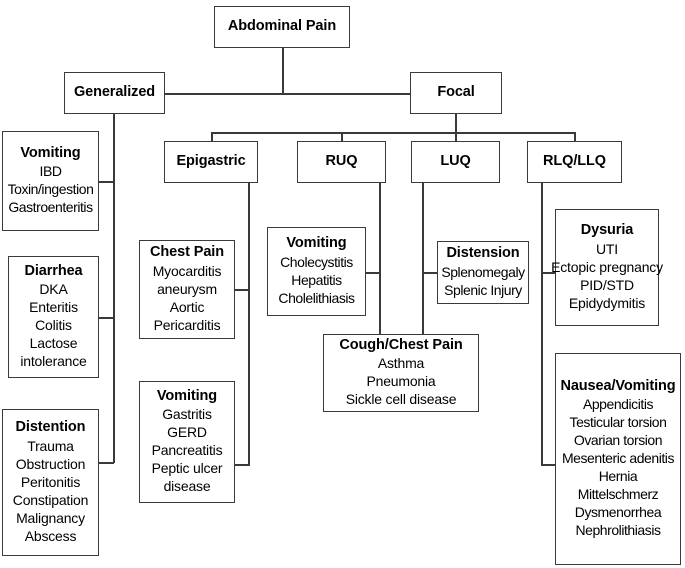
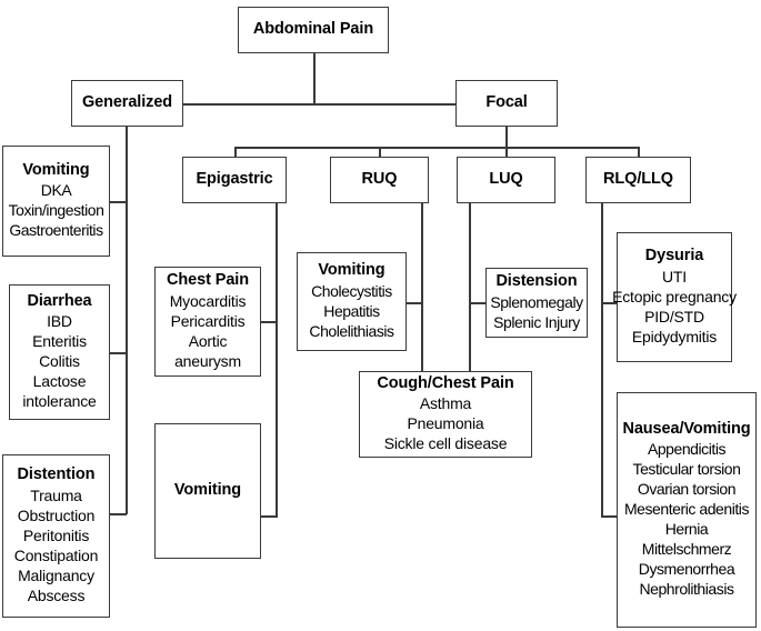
  Abdominal Pain
  Generalized
  Focal
  Epigastric
  RUQ
  LUQ
  RLQ/LLQ
  Vomiting
- IBD
+ DKA
  Toxin/ingestion
  Gastroenteritis
  Diarrhea
- DKA
+ IBD
  Enteritis
  Colitis
  Lactose
  intolerance
  Distention
  Trauma
  Obstruction
  Peritonitis
  Constipation
  Malignancy
  Abscess
  Chest Pain
  Myocarditis
- aneurysm
+ Pericarditis
  Aortic
- Pericarditis
+ aneurysm
  Vomiting
- Gastritis
- GERD
- Pancreatitis
- Peptic ulcer
- disease
  Vomiting
  Cholecystitis
  Hepatitis
  Cholelithiasis
  Distension
  Splenomegaly
  Splenic Injury
  Cough/Chest Pain
  Asthma
  Pneumonia
  Sickle cell disease
  Dysuria
  UTI
  Ectopic pregnancy
  PID/STD
  Epidydymitis
  Nausea/Vomiting
  Appendicitis
  Testicular torsion
  Ovarian torsion
  Mesenteric adenitis
  Hernia
  Mittelschmerz
  Dysmenorrhea
  Nephrolithiasis
